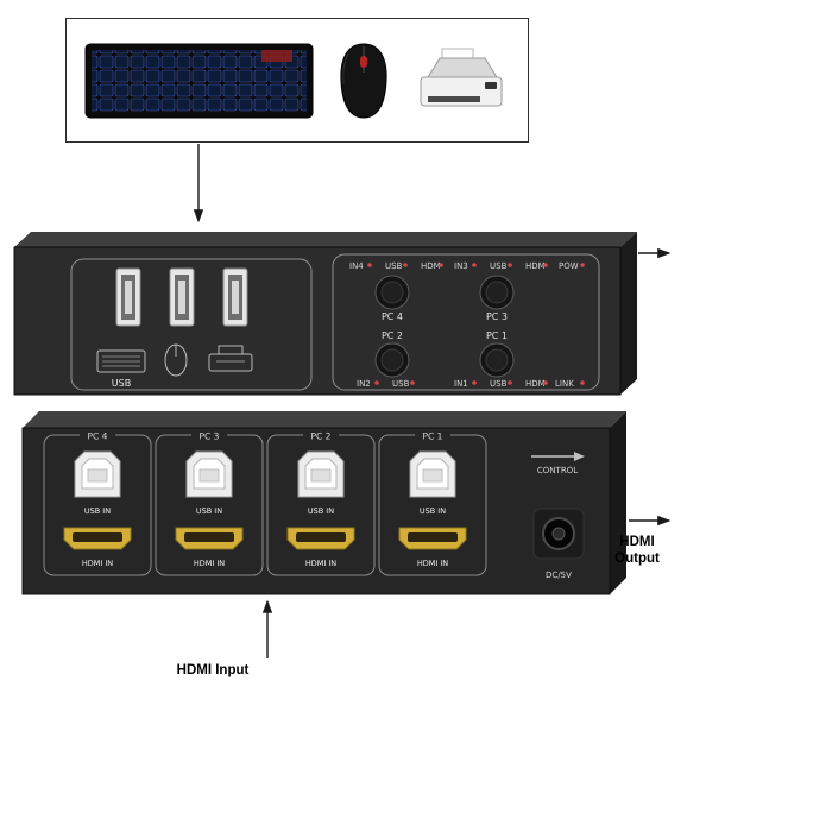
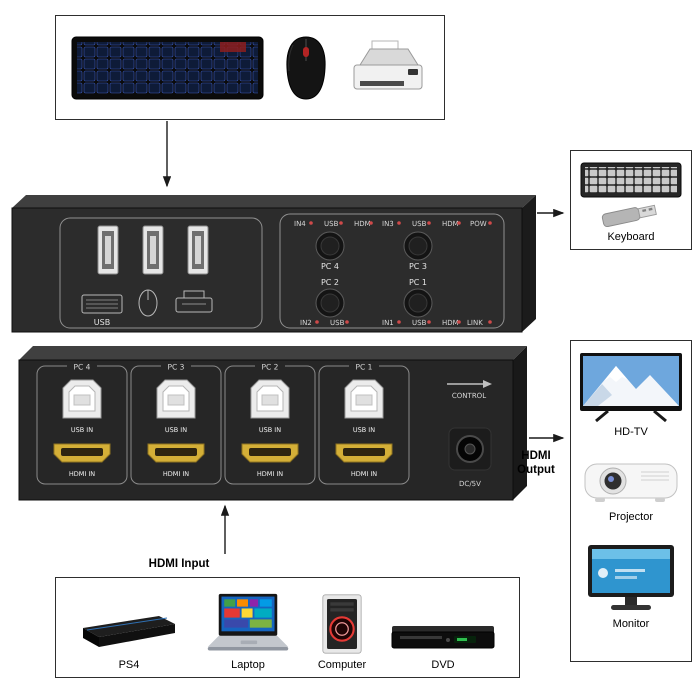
  USB
  IN4
  USB
  HDM
  IN3
  USB
  HDM
  POW
  PC 4
  PC 3
  PC 2
  PC 1
  IN2
  USB
  IN1
  USB
  HDM
  LINK
  PC 4
  USB IN
  HDMI IN
  PC 3
  USB IN
  HDMI IN
  PC 2
  USB IN
  HDMI IN
  PC 1
  USB IN
  HDMI IN
  CONTROL
  DC/5V
+ Keyboard
+ HD-TV
+ Projector
+ Monitor
+ PS4
+ Laptop
+ Computer
+ DVD
  HDMI Output
  HDMI Input
